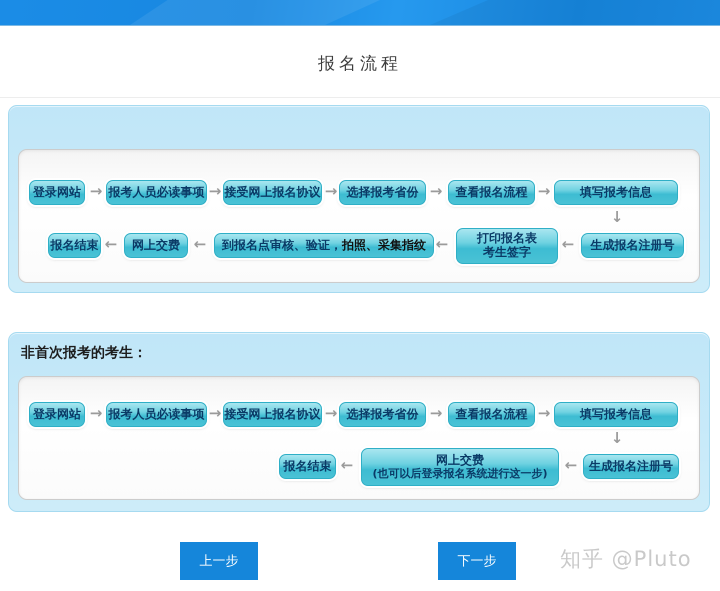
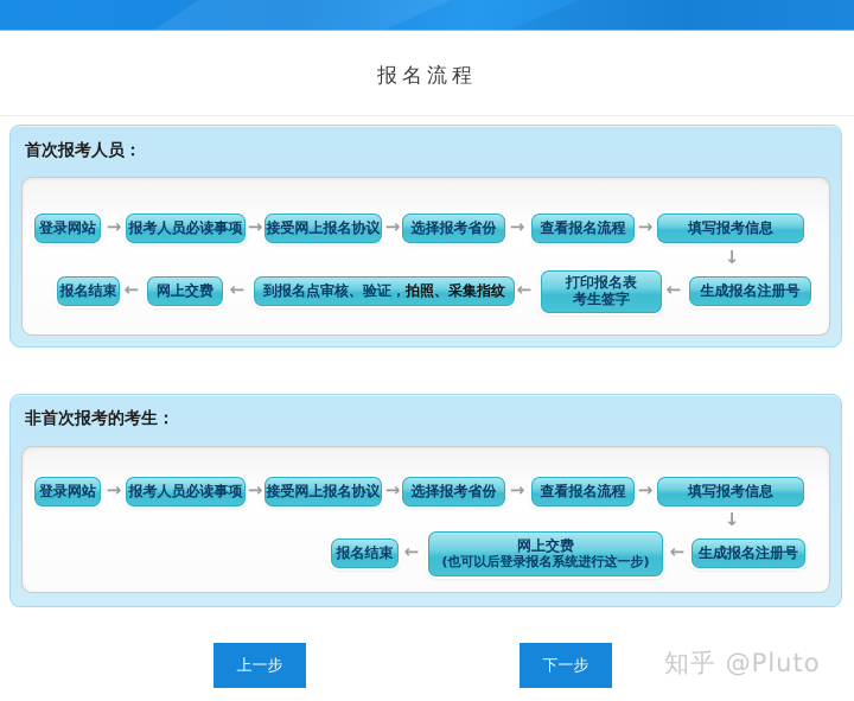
  报名流程
+ 首次报考人员：
  登录网站
  →
  报考人员必读事项
  →
  接受网上报名协议
  →
  选择报考省份
  →
  查看报名流程
  →
  填写报考信息
  ↓
  生成报名注册号
  ←
  打印报名表
  考生签字
  ←
  到报名点审核、验证，拍照、采集指纹
  ←
  网上交费
  ←
  报名结束
  非首次报考的考生：
  登录网站
  →
  报考人员必读事项
  →
  接受网上报名协议
  →
  选择报考省份
  →
  查看报名流程
  →
  填写报考信息
  ↓
  生成报名注册号
  ←
  网上交费
  (也可以后登录报名系统进行这一步)
  ←
  报名结束
  上一步
  下一步
  知乎 @Pluto
